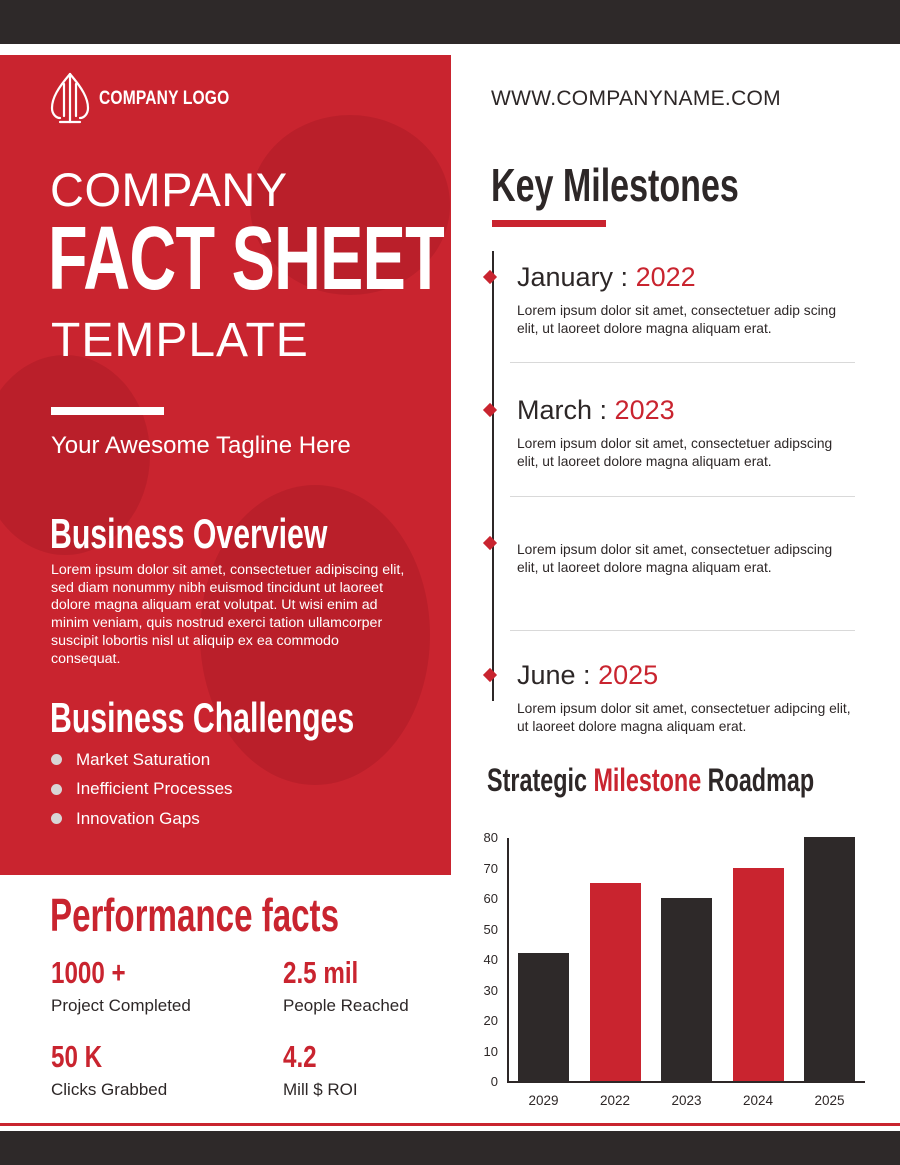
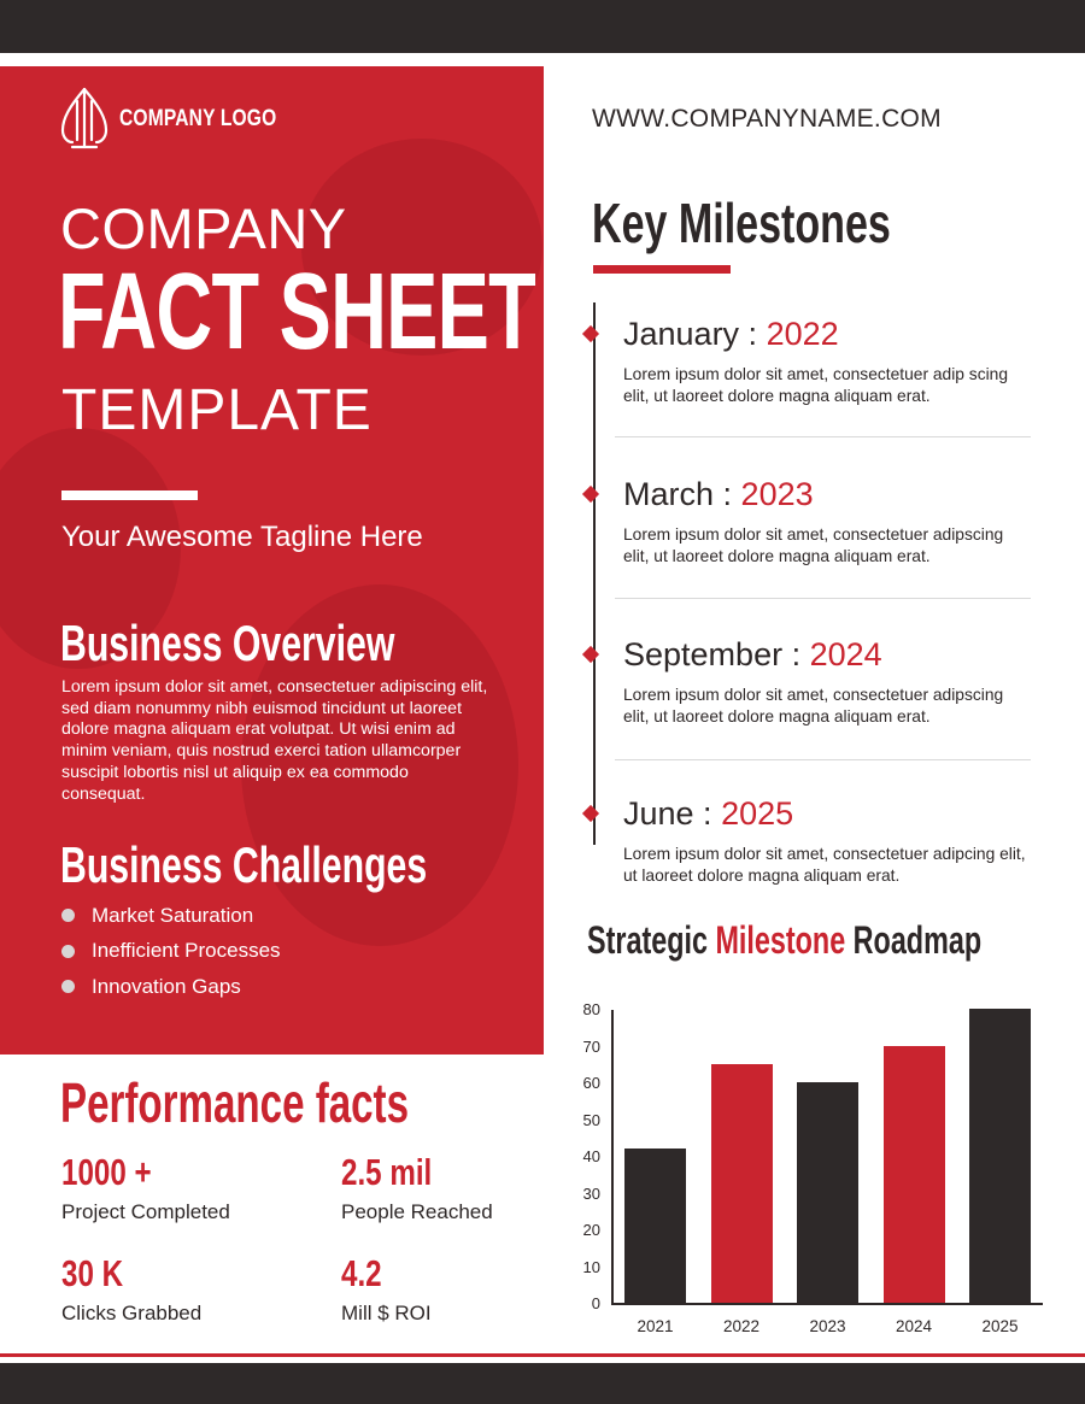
  COMPANY LOGO
  COMPANY
  FACT SHEET
  TEMPLATE
  Your Awesome Tagline Here
  Business Overview
  Lorem ipsum dolor sit amet, consectetuer adipiscing elit, sed diam nonummy nibh euismod tincidunt ut laoreet dolore magna aliquam erat volutpat. Ut wisi enim ad minim veniam, quis nostrud exerci tation ullamcorper suscipit lobortis nisl ut aliquip ex ea commodo consequat.
  Business Challenges
  Market Saturation
  Inefficient Processes
  Innovation Gaps
  Performance facts
  1000 +
  Project Completed
  2.5 mil
  People Reached
- 50 K
+ 30 K
  Clicks Grabbed
  4.2
  Mill $ ROI
  WWW.COMPANYNAME.COM
  Key Milestones
  January : 2022
  Lorem ipsum dolor sit amet, consectetuer adip scing elit, ut laoreet dolore magna aliquam erat.
  March : 2023
  Lorem ipsum dolor sit amet, consectetuer adipscing elit, ut laoreet dolore magna aliquam erat.
+ September : 2024
  Lorem ipsum dolor sit amet, consectetuer adipscing elit, ut laoreet dolore magna aliquam erat.
  June : 2025
  Lorem ipsum dolor sit amet, consectetuer adipcing elit, ut laoreet dolore magna aliquam erat.
  Strategic Milestone Roadmap
  0
  10
  20
  30
  40
  50
  60
  70
  80
- 2029
+ 2021
  2022
  2023
  2024
  2025
